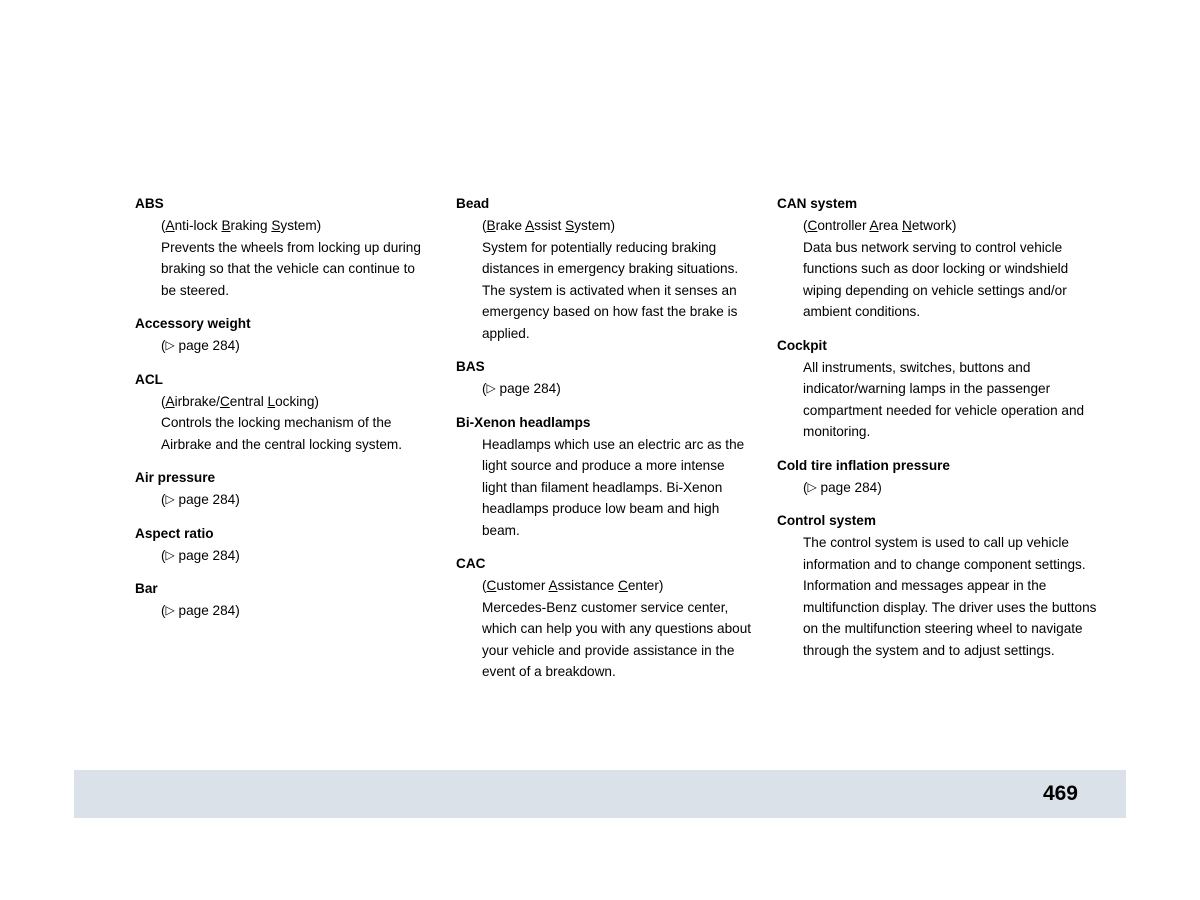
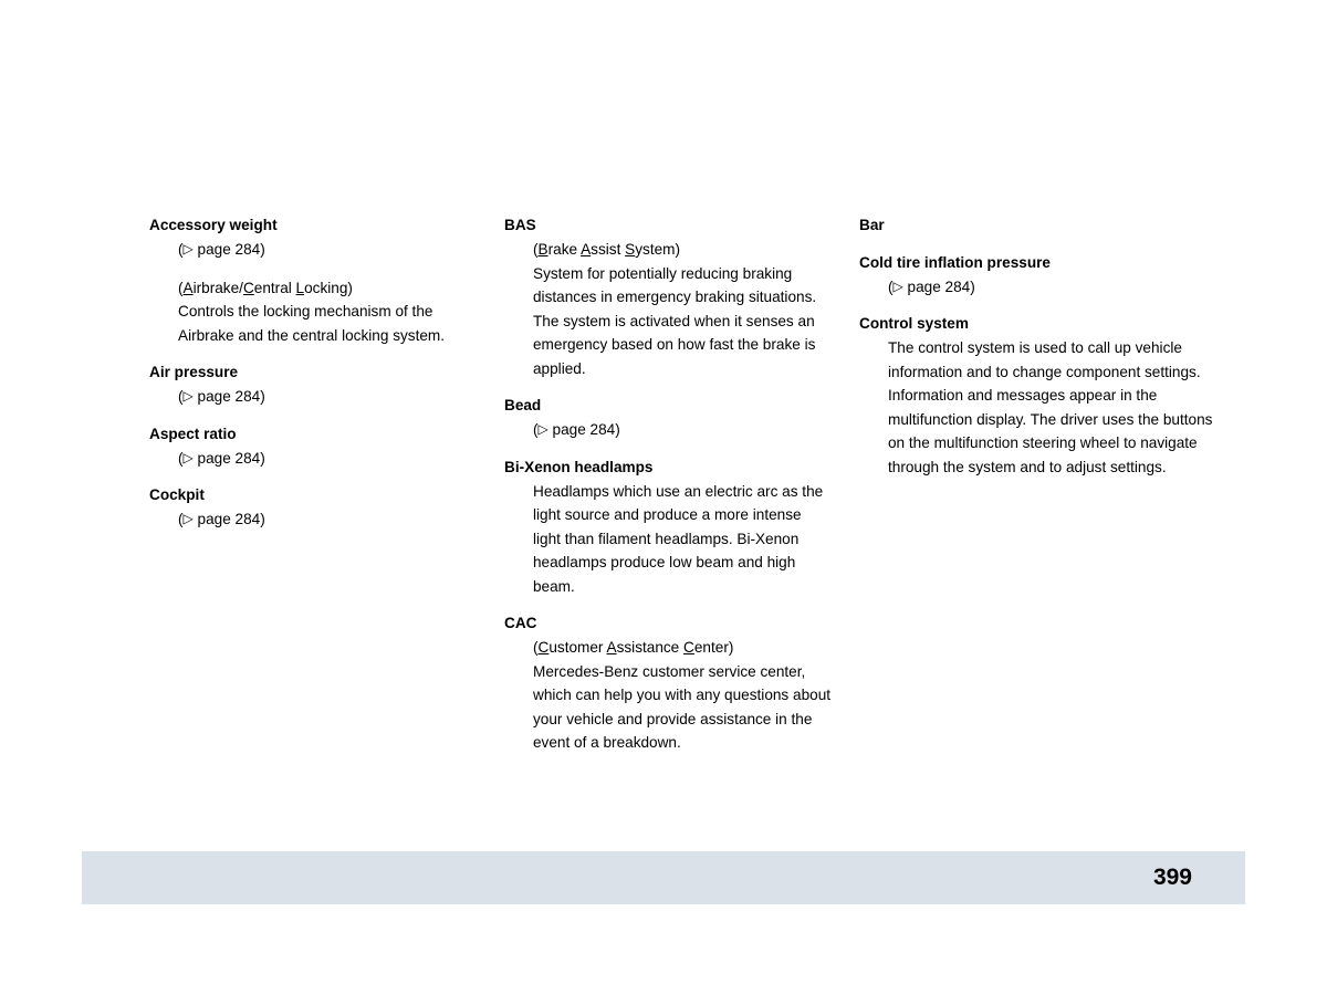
- ABS
- (Anti-lock Braking System)
- Prevents the wheels from locking up during braking so that the vehicle can continue to be steered.
  Accessory weight
  (▷ page 284)
- ACL
  (Airbrake/Central Locking)
  Controls the locking mechanism of the Airbrake and the central locking system.
  Air pressure
  (▷ page 284)
  Aspect ratio
  (▷ page 284)
- Bar
+ Cockpit
  (▷ page 284)
- Bead
+ BAS
  (Brake Assist System)
  System for potentially reducing braking distances in emergency braking situations. The system is activated when it senses an emergency based on how fast the brake is applied.
- BAS
+ Bead
  (▷ page 284)
  Bi-Xenon headlamps
  Headlamps which use an electric arc as the light source and produce a more intense light than filament headlamps. Bi-Xenon headlamps produce low beam and high beam.
  CAC
  (Customer Assistance Center)
  Mercedes-Benz customer service center, which can help you with any questions about your vehicle and provide assistance in the event of a breakdown.
- CAN system
- (Controller Area Network)
- Data bus network serving to control vehicle functions such as door locking or windshield wiping depending on vehicle settings and/or ambient conditions.
- Cockpit
+ Bar
- All instruments, switches, buttons and indicator/warning lamps in the passenger compartment needed for vehicle operation and monitoring.
  Cold tire inflation pressure
  (▷ page 284)
  Control system
  The control system is used to call up vehicle information and to change component settings. Information and messages appear in the multifunction display. The driver uses the buttons on the multifunction steering wheel to navigate through the system and to adjust settings.
- 469
+ 399
